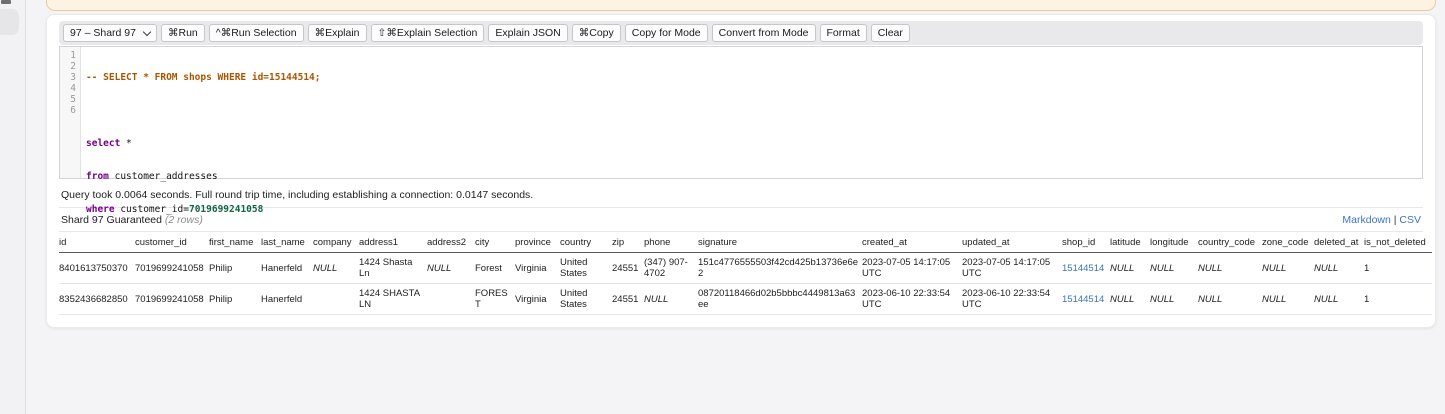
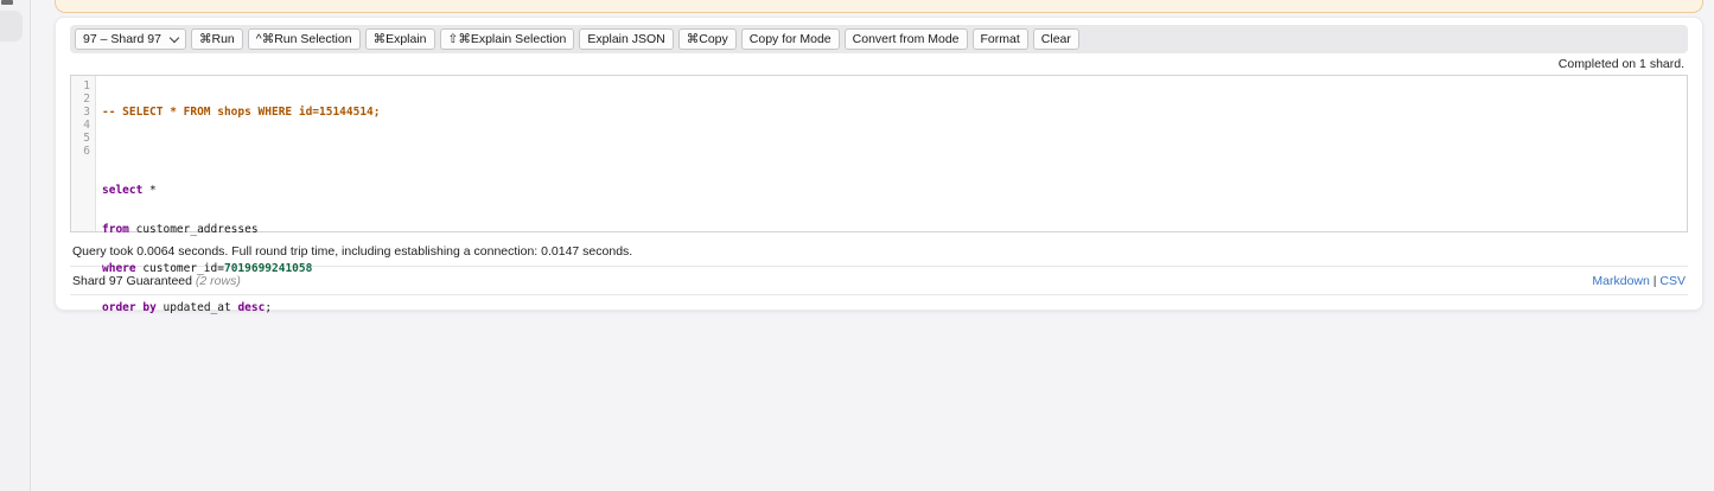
  97 – Shard 97
  ⌘Run
  ^⌘Run Selection
  ⌘Explain
  ⇧⌘Explain Selection
  Explain JSON
  ⌘Copy
  Copy for Mode
  Convert from Mode
  Format
  Clear
+ Completed on 1 shard.
  1
  2
  3
  4
  5
  6
  -- SELECT * FROM shops WHERE id=15144514;
  select *
  from customer_addresses
  where customer_id=7019699241058
+ order by updated_at desc;
  Query took 0.0064 seconds. Full round trip time, including establishing a connection: 0.0147 seconds.
  Shard 97 Guaranteed (2 rows)
  Markdown | CSV
- id	customer_id	first_name	last_name	company	address1	address2	city	province	country	zip	phone	signature	created_at	updated_at	shop_id	latitude	longitude	country_code	zone_code	deleted_at	is_not_deleted
- 8401613750370	7019699241058	Philip	Hanerfeld	NULL	1424 Shasta Ln	NULL	Forest	Virginia	United States	24551	(347) 907-4702	151c4776555503f42cd425b13736e6e2	2023-07-05 14:17:05 UTC	2023-07-05 14:17:05 UTC	15144514	NULL	NULL	NULL	NULL	NULL	1
- 8352436682850	7019699241058	Philip	Hanerfeld		1424 SHASTA LN		FOREST	Virginia	United States	24551	NULL	08720118466d02b5bbbc4449813a63ee	2023-06-10 22:33:54 UTC	2023-06-10 22:33:54 UTC	15144514	NULL	NULL	NULL	NULL	NULL	1
